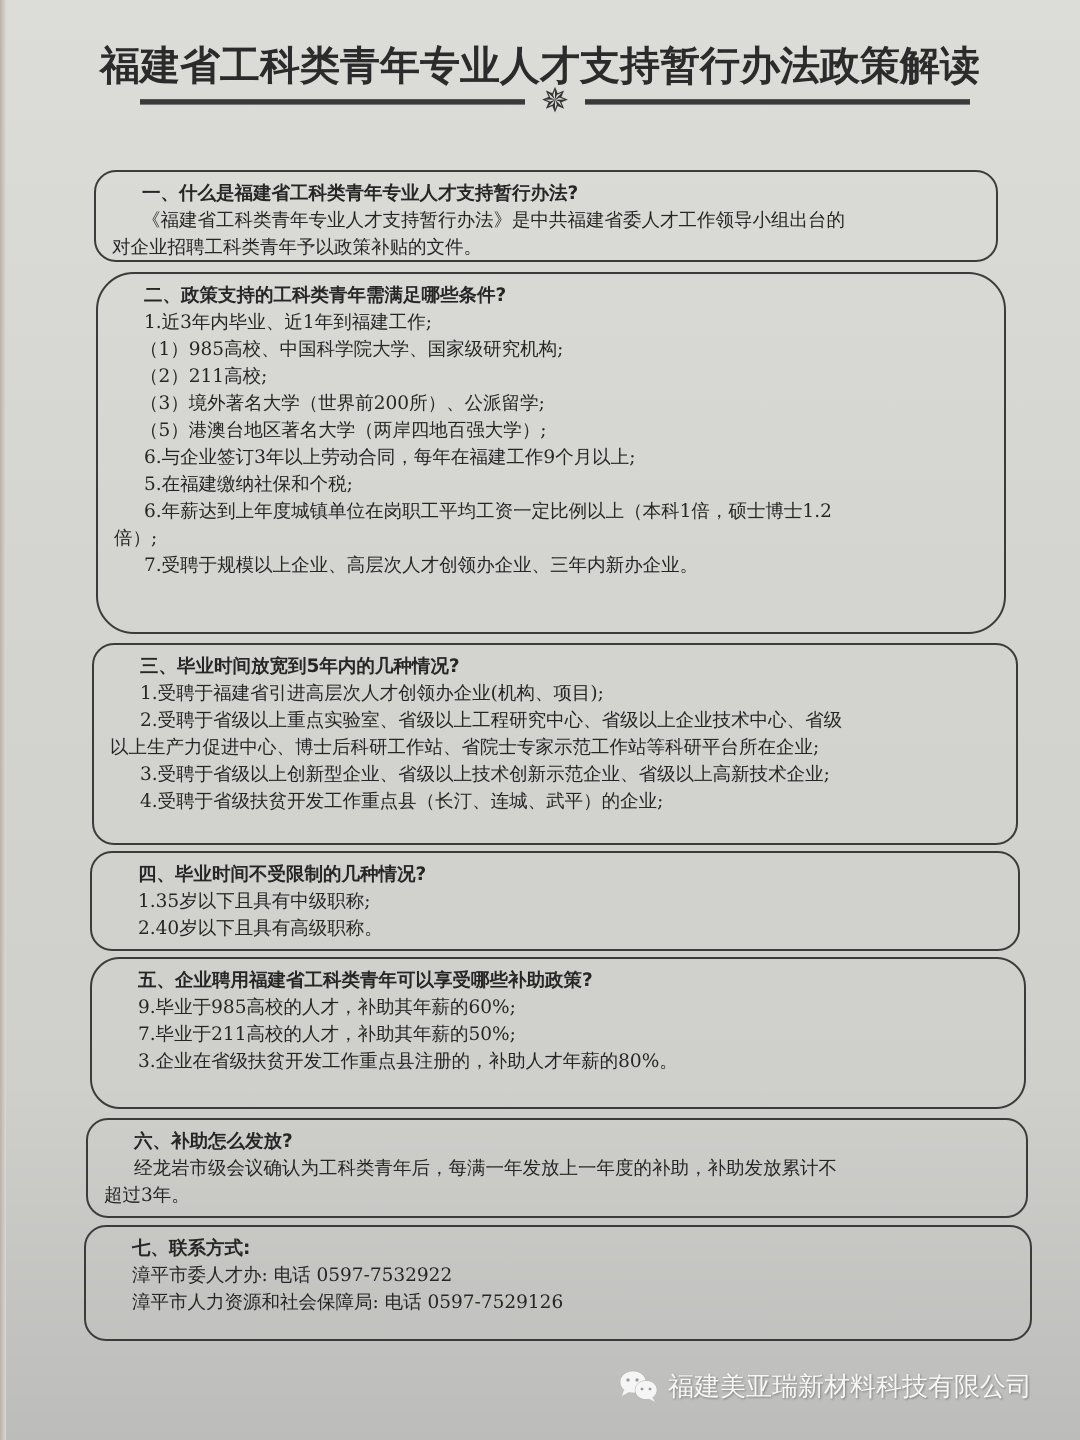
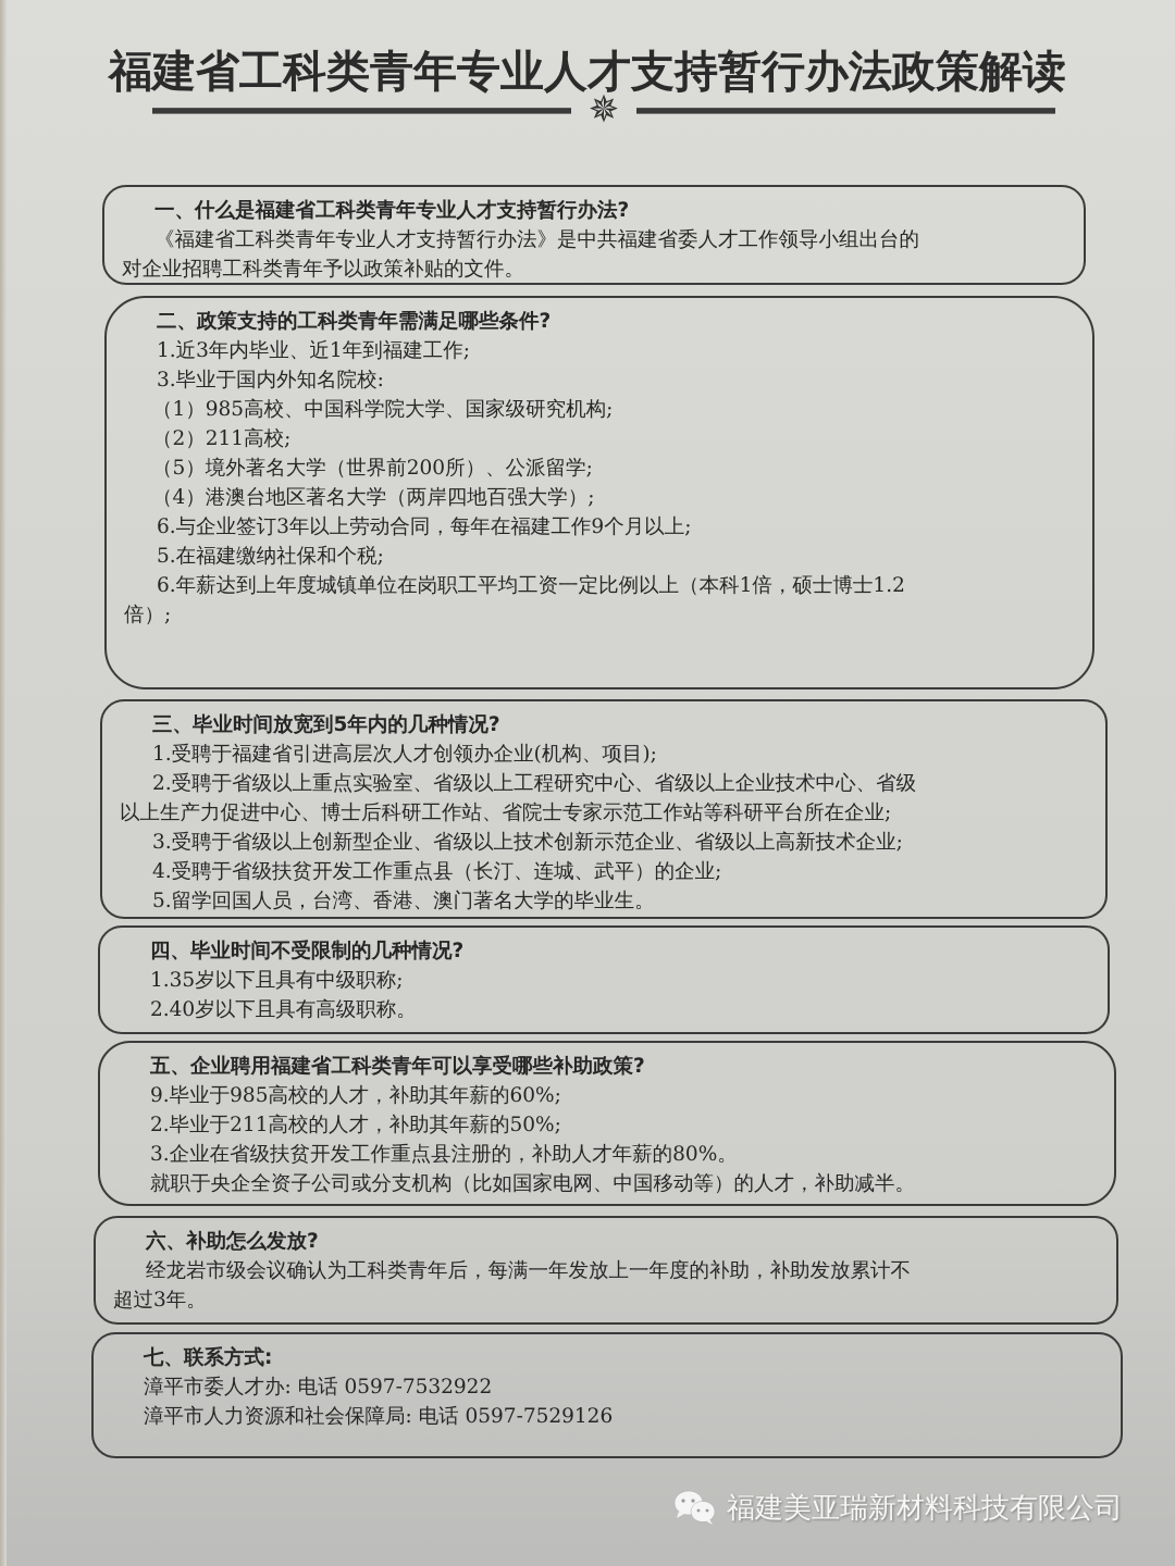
  福建省工科类青年专业人才支持暂行办法政策解读
  ✵
  一、什么是福建省工科类青年专业人才支持暂行办法?
  《福建省工科类青年专业人才支持暂行办法》是中共福建省委人才工作领导小组出台的
  对企业招聘工科类青年予以政策补贴的文件。
  二、政策支持的工科类青年需满足哪些条件?
  1.近3年内毕业、近1年到福建工作;
+ 3.毕业于国内外知名院校:
  （1）985高校、中国科学院大学、国家级研究机构;
  （2）211高校;
- （3）境外著名大学（世界前200所）、公派留学;
+ （5）境外著名大学（世界前200所）、公派留学;
- （5）港澳台地区著名大学（两岸四地百强大学）;
+ （4）港澳台地区著名大学（两岸四地百强大学）;
  6.与企业签订3年以上劳动合同，每年在福建工作9个月以上;
  5.在福建缴纳社保和个税;
  6.年薪达到上年度城镇单位在岗职工平均工资一定比例以上（本科1倍，硕士博士1.2
  倍）;
- 7.受聘于规模以上企业、高层次人才创领办企业、三年内新办企业。
  三、毕业时间放宽到5年内的几种情况?
  1.受聘于福建省引进高层次人才创领办企业(机构、项目);
  2.受聘于省级以上重点实验室、省级以上工程研究中心、省级以上企业技术中心、省级
  以上生产力促进中心、博士后科研工作站、省院士专家示范工作站等科研平台所在企业;
  3.受聘于省级以上创新型企业、省级以上技术创新示范企业、省级以上高新技术企业;
  4.受聘于省级扶贫开发工作重点县（长汀、连城、武平）的企业;
+ 5.留学回国人员，台湾、香港、澳门著名大学的毕业生。
  四、毕业时间不受限制的几种情况?
  1.35岁以下且具有中级职称;
  2.40岁以下且具有高级职称。
  五、企业聘用福建省工科类青年可以享受哪些补助政策?
  9.毕业于985高校的人才，补助其年薪的60%;
- 7.毕业于211高校的人才，补助其年薪的50%;
+ 2.毕业于211高校的人才，补助其年薪的50%;
  3.企业在省级扶贫开发工作重点县注册的，补助人才年薪的80%。
+ 就职于央企全资子公司或分支机构（比如国家电网、中国移动等）的人才，补助减半。
  六、补助怎么发放?
  经龙岩市级会议确认为工科类青年后，每满一年发放上一年度的补助，补助发放累计不
  超过3年。
  七、联系方式:
  漳平市委人才办: 电话 0597-7532922
  漳平市人力资源和社会保障局: 电话 0597-7529126
  福建美亚瑞新材料科技有限公司
